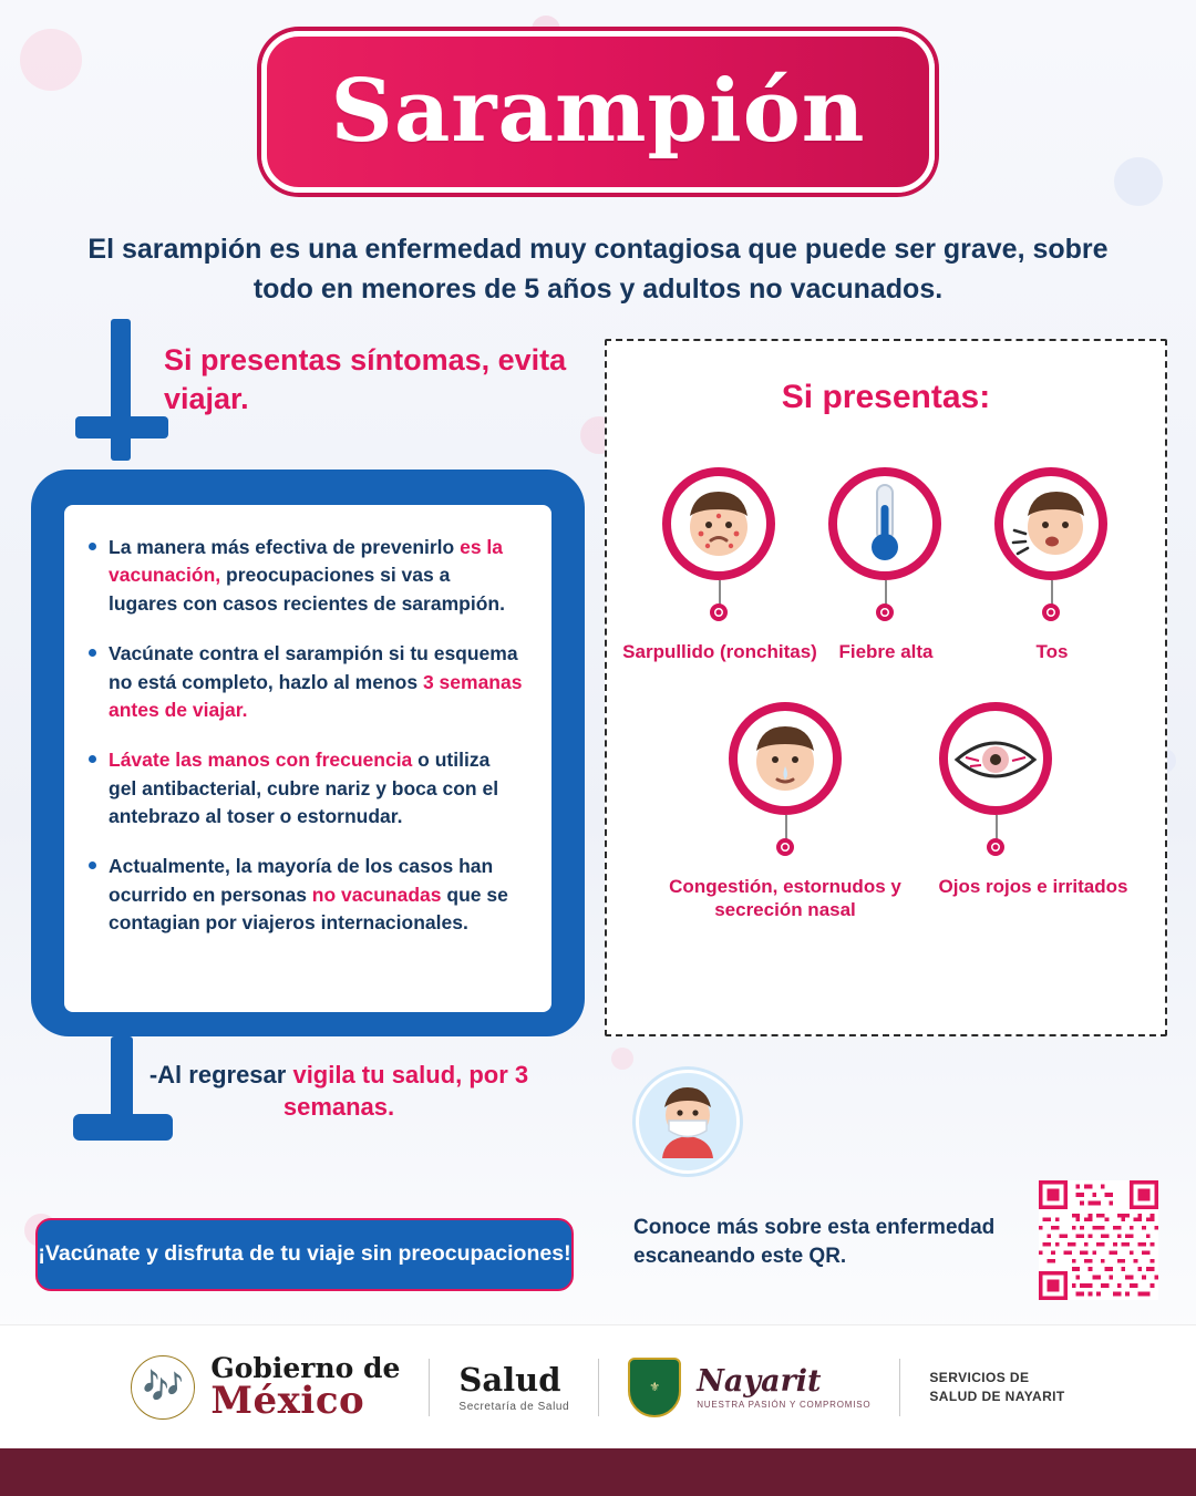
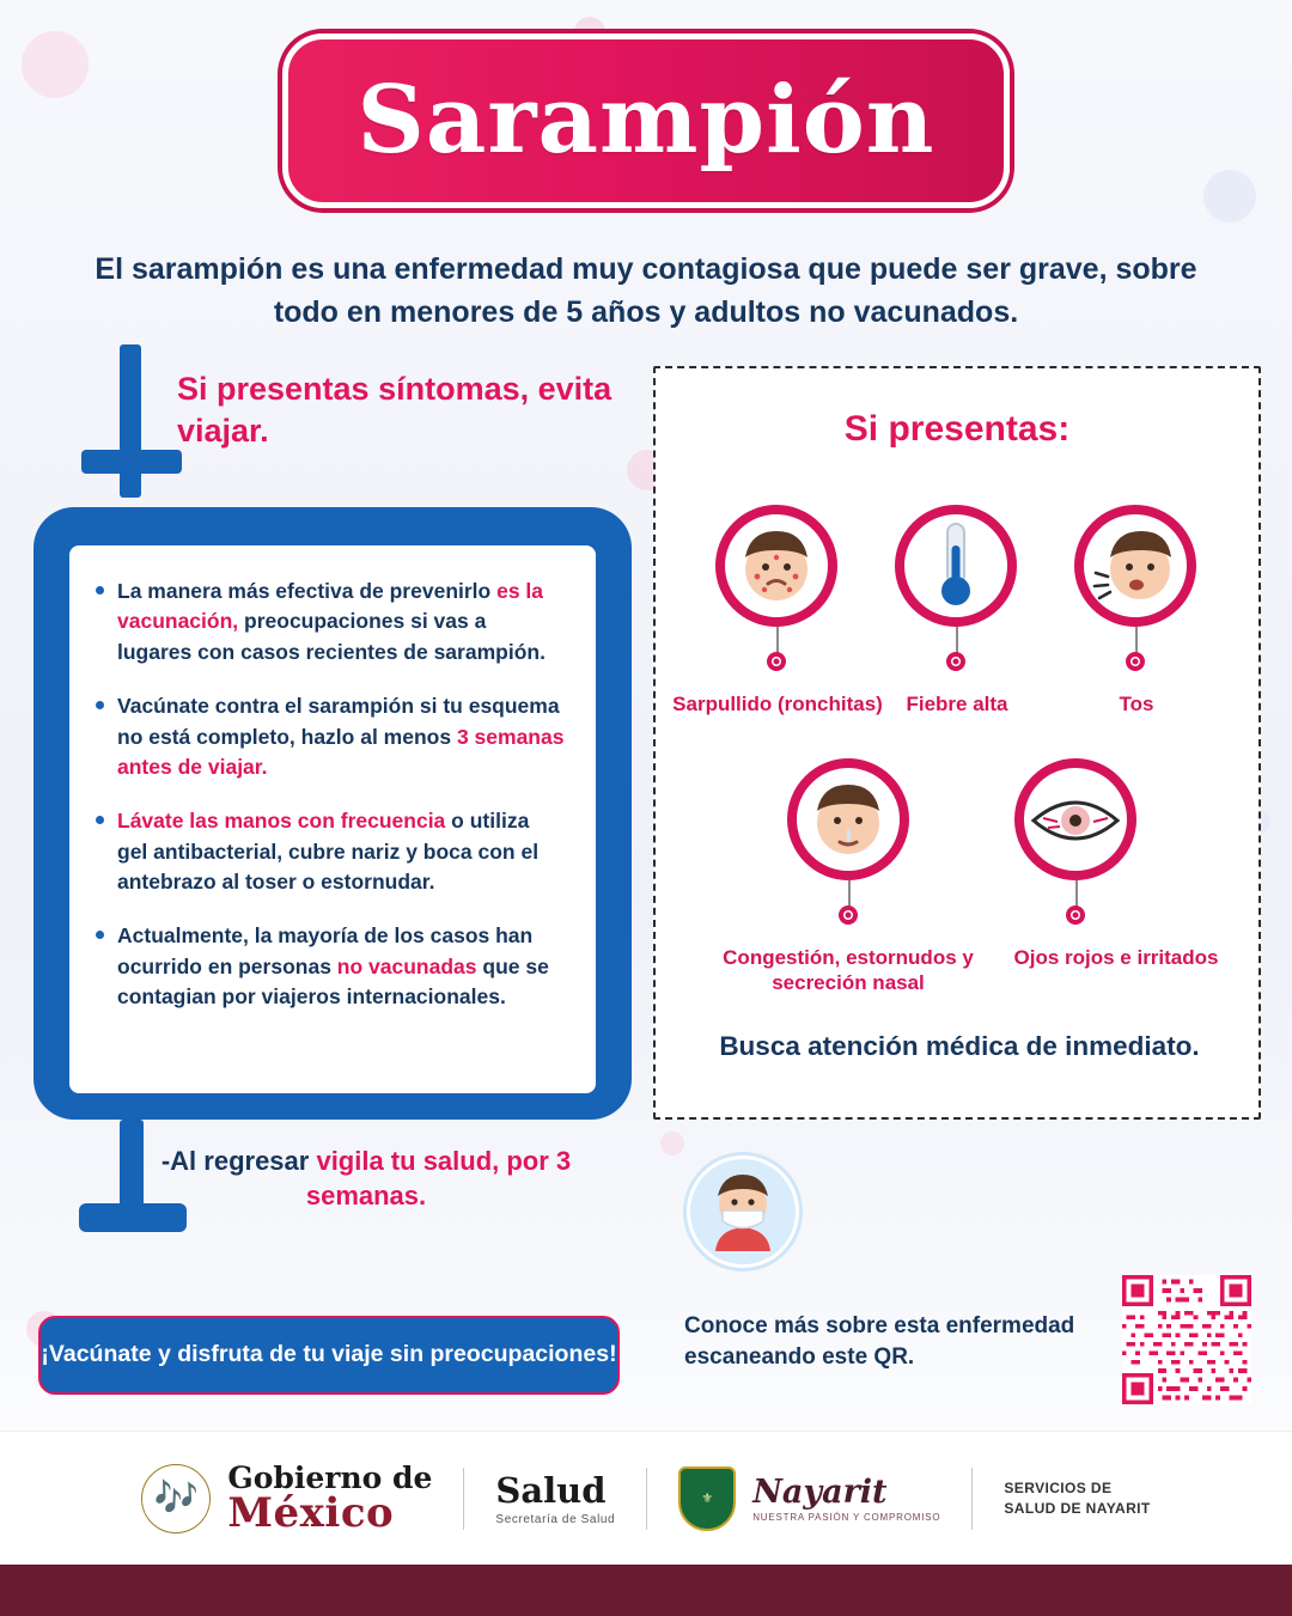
  Sarampión
  El sarampión es una enfermedad muy contagiosa que puede ser grave, sobre todo en menores de 5 años y adultos no vacunados.
  Si presentas síntomas, evita viajar.
  La manera más efectiva de prevenirlo es la vacunación, preocupaciones si vas a lugares con casos recientes de sarampión.
  Vacúnate contra el sarampión si tu esquema no está completo, hazlo al menos 3 semanas antes de viajar.
  Lávate las manos con frecuencia o utiliza gel antibacterial, cubre nariz y boca con el antebrazo al toser o estornudar.
  Actualmente, la mayoría de los casos han ocurrido en personas no vacunadas que se contagian por viajeros internacionales.
  -Al regresar vigila tu salud, por 3 semanas.
  ¡Vacúnate y disfruta de tu viaje sin preocupaciones!
  Si presentas:
  Sarpullido (ronchitas)
  Fiebre alta
  Tos
  Congestión, estornudos y secreción nasal
  Ojos rojos e irritados
+ Busca atención médica de inmediato.
  Conoce más sobre esta enfermedad escaneando este QR.
  🎶
  Gobierno de
  México
  Salud
  Secretaría de Salud
  ⚜
  Nayarit
  NUESTRA PASIÓN Y COMPROMISO
  SERVICIOS DE
  SALUD DE NAYARIT
